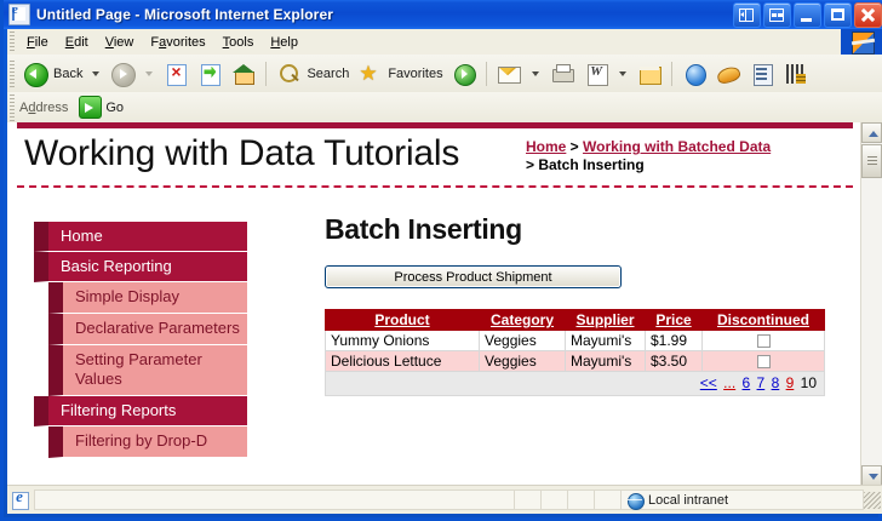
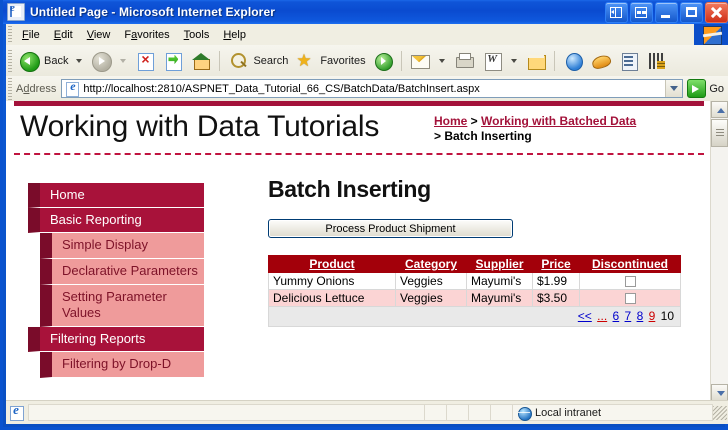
  Untitled Page - Microsoft Internet Explorer
  File
  Edit
  View
  Favorites
  Tools
  Help
  Back
  Search
  Favorites
  Address
+ http://localhost:2810/ASPNET_Data_Tutorial_66_CS/BatchData/BatchInsert.aspx
  Go
  Working with Data Tutorials
  Home > Working with Batched Data
  > Batch Inserting
  Home
  Basic Reporting
  Simple Display
  Declarative Parameters
  Setting Parameter Values
  Filtering Reports
  Filtering by Drop-D
  Batch Inserting
  Process Product Shipment
  Product	Category	Supplier	Price	Discontinued
  Yummy Onions	Veggies	Mayumi's	$1.99
  Delicious Lettuce	Veggies	Mayumi's	$3.50
  << ... 6 7 8 9 10
  Local intranet
